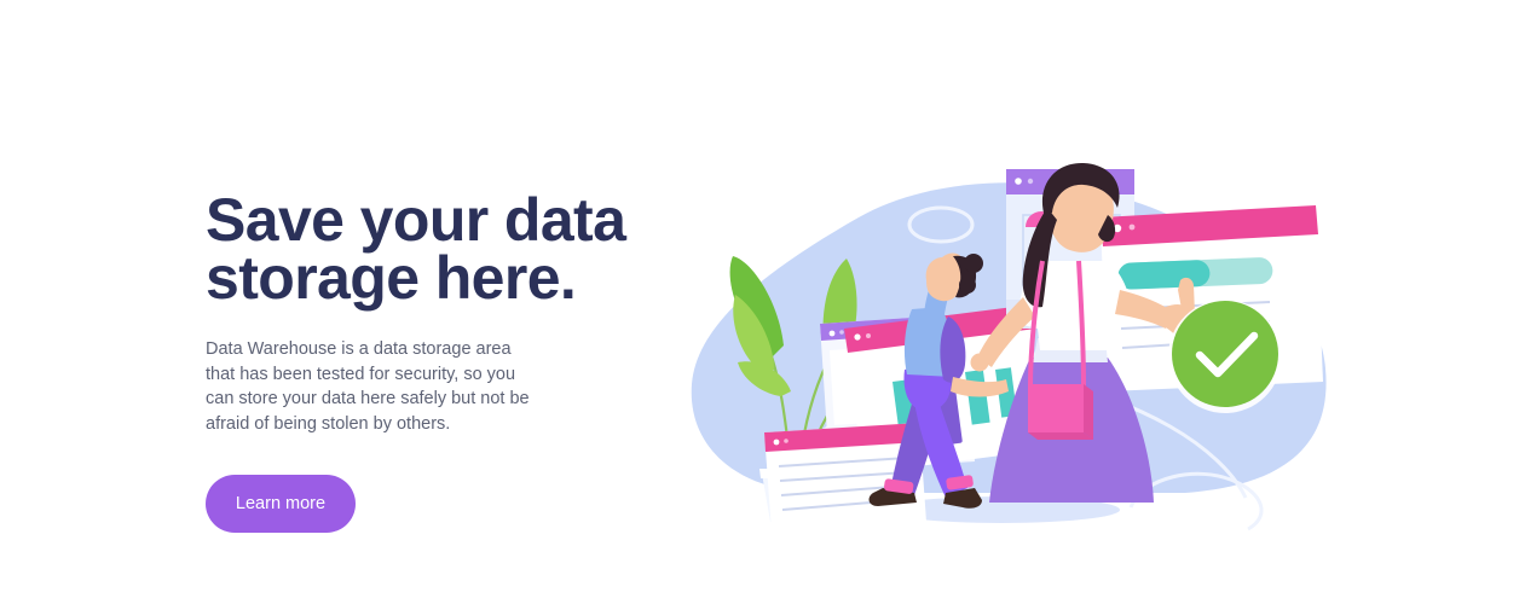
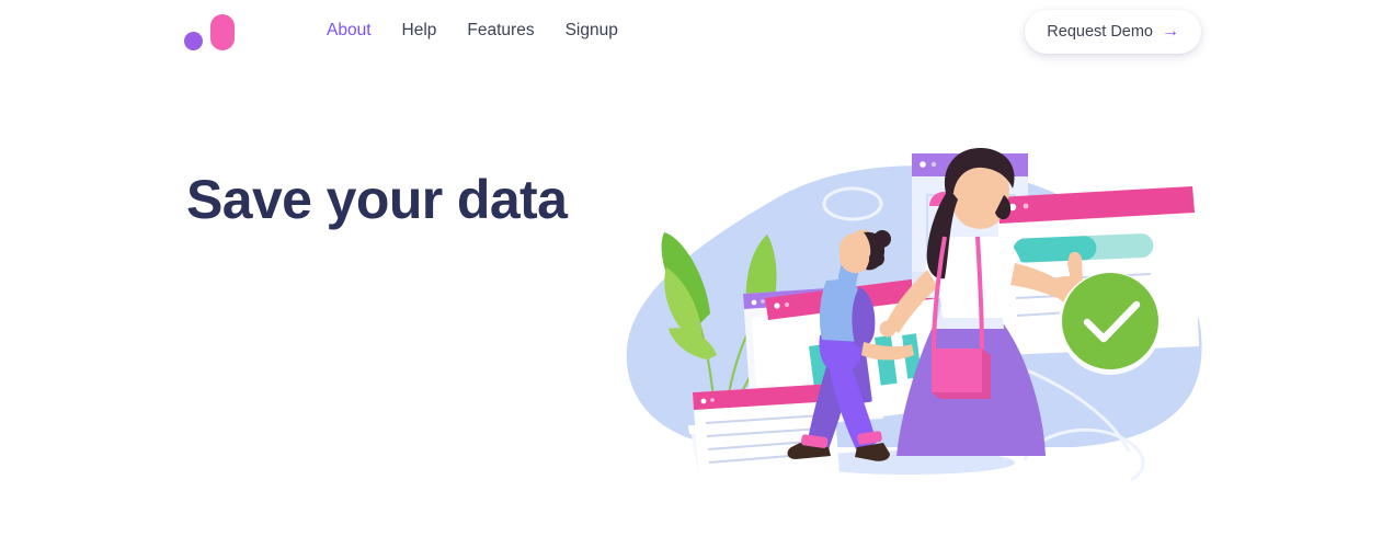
+ About
+ Help
+ Features
+ Signup
+ Request Demo
+ →
  Save your data
- storage here.
- Data Warehouse is a data storage area that has been tested for security, so you can store your data here safely but not be afraid of being stolen by others.
- Learn more
